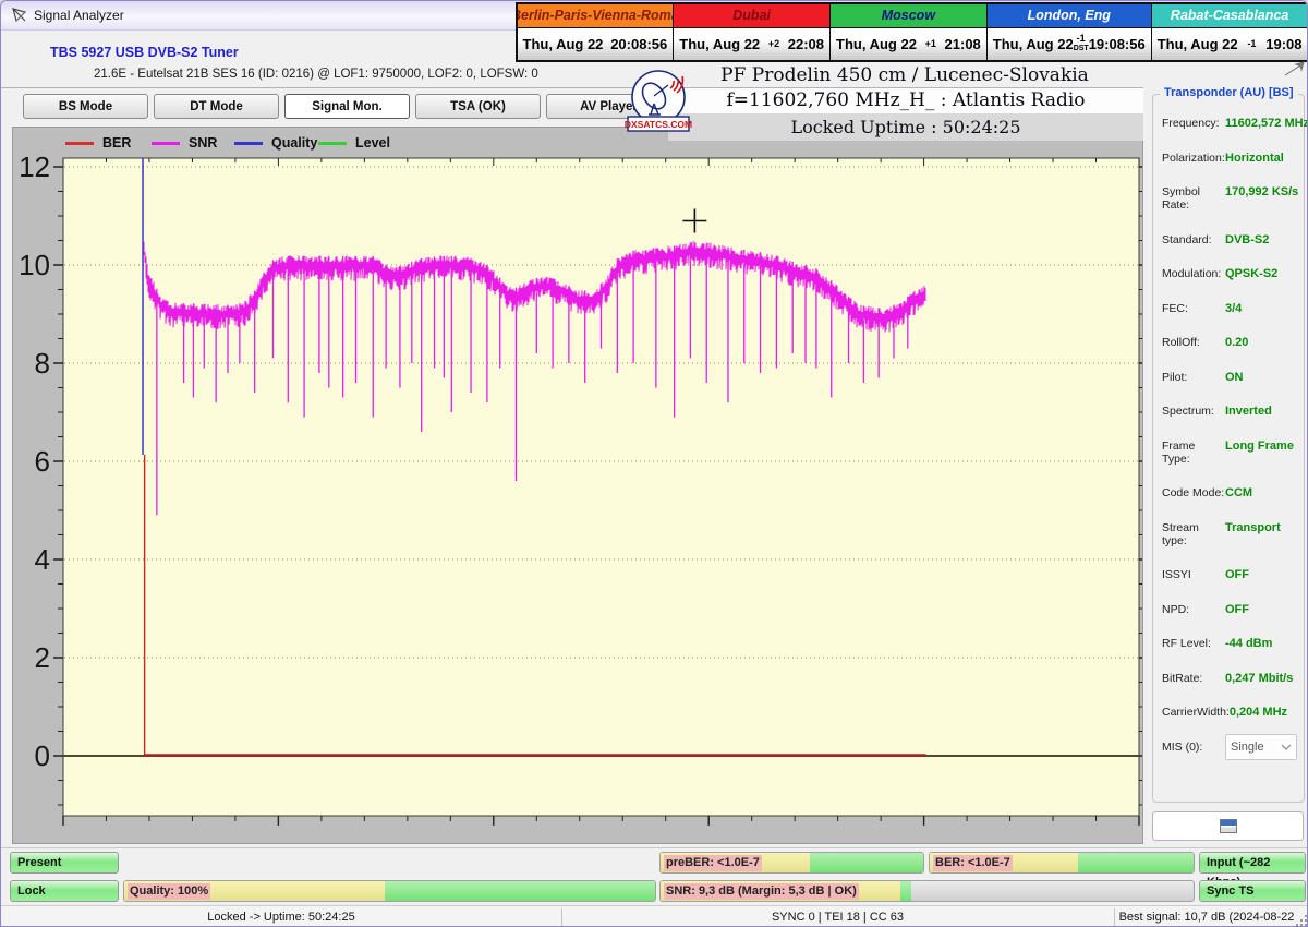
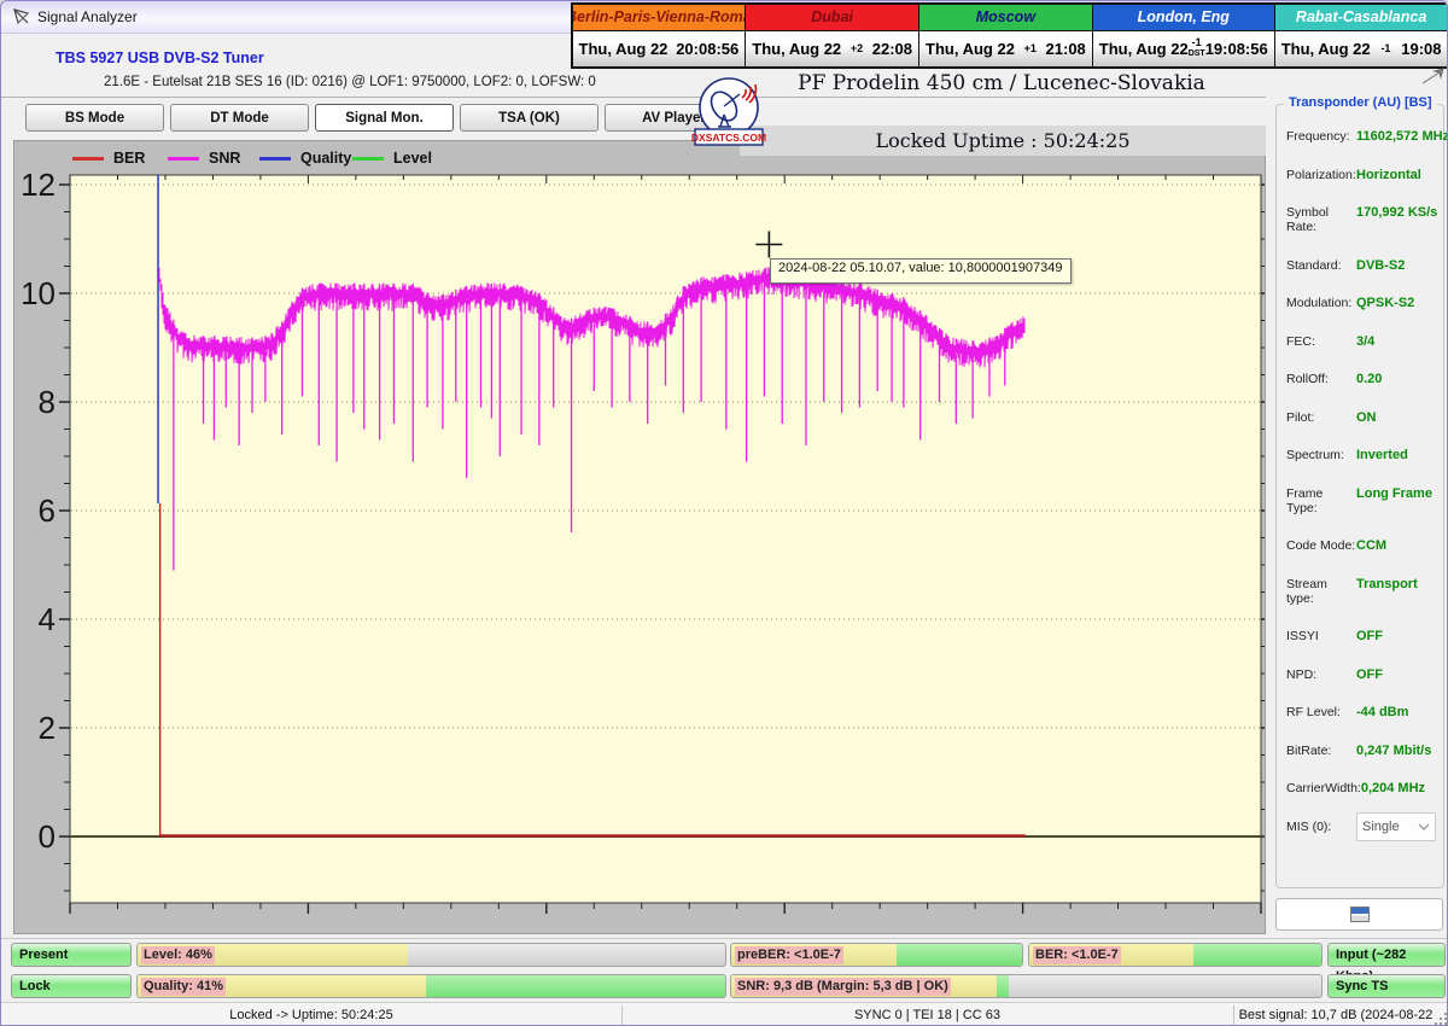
  Signal Analyzer
  Berlin-Paris-Vienna-Rom
  Dubai
  Moscow
  London, Eng
  Rabat-Casablanca
  Thu, Aug 22
  20:08:56
  Thu, Aug 22
  +2
  22:08
  Thu, Aug 22
  +1
  21:08
  Thu, Aug 22
  -1
  19:08:56
  Thu, Aug 22
  -1
  19:08
  TBS 5927 USB DVB-S2 Tuner
  21.6E - Eutelsat 21B SES 16 (ID: 0216) @ LOF1: 9750000, LOF2: 0, LOFSW: 0
  PF Prodelin 450 cm / Lucenec-Slovakia
- f=11602,760 MHz_H_ : Atlantis Radio
  Locked Uptime : 50:24:25
  DXSATCS.COM
  BS Mode DT Mode Signal Mon. TSA (OK) AV Playe
  BER
  SNR
  Quality
  Level
  0
  2
  4
  6
  8
  10
  12
+ 2024-08-22 05.10.07, value: 10,8000001907349
  Transponder (AU) [BS]
  Frequency:
  11602,572 MHz
  Polarization:
  Horizontal
  Symbol Rate:
  170,992 KS/s
  Standard:
  DVB-S2
  Modulation:
  QPSK-S2
  FEC:
  3/4
  RollOff:
  0.20
  Pilot:
  ON
  Spectrum:
  Inverted
  Frame Type:
  Long Frame
  Code Mode:
  CCM
  Stream type:
  Transport
  ISSYI
  OFF
  NPD:
  OFF
  RF Level:
  -44 dBm
  BitRate:
  0,247 Mbit/s
  CarrierWidth:
  0,204 MHz
  MIS (0):
  Single
  Present
  Lock
  Sync TS
+ Level: 46%
- Quality: 100%
+ Quality: 41%
  preBER: <1.0E-7
  BER: <1.0E-7
  SNR: 9,3 dB (Margin: 5,3 dB | OK)
  Locked -> Uptime: 50:24:25
  SYNC 0 | TEI 18 | CC 63
  Best signal: 10,7 dB (2024-08-22
